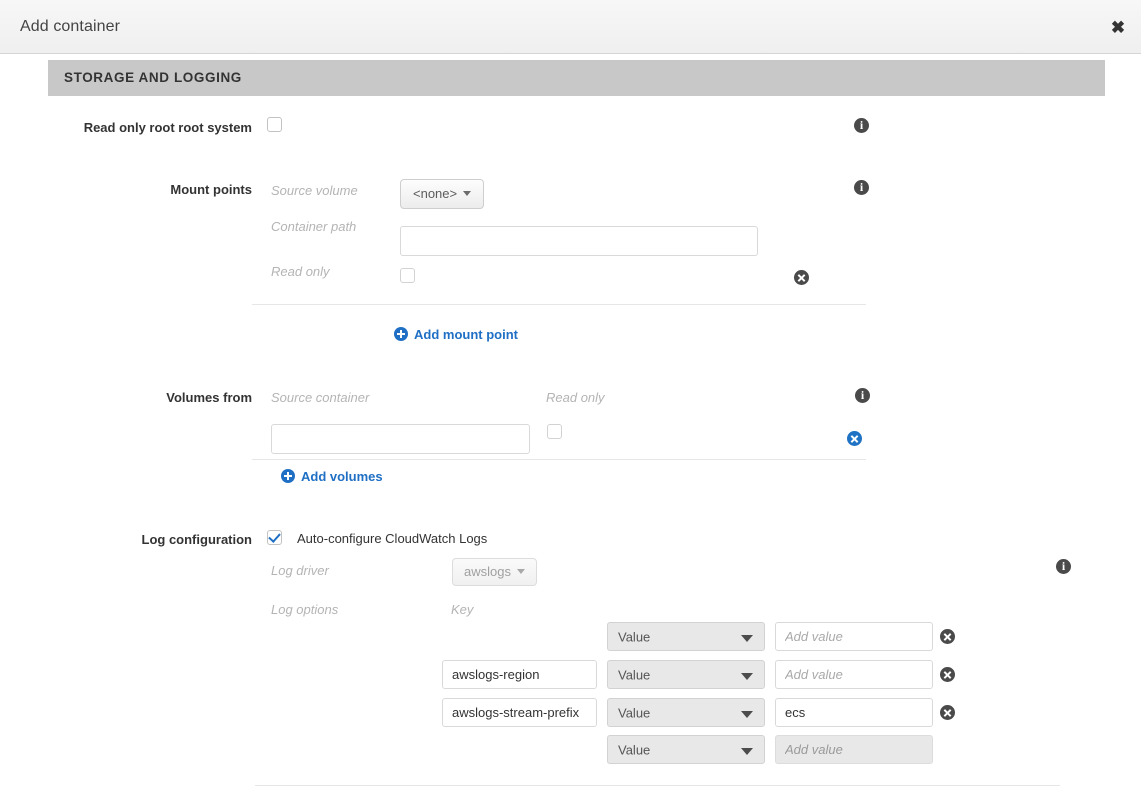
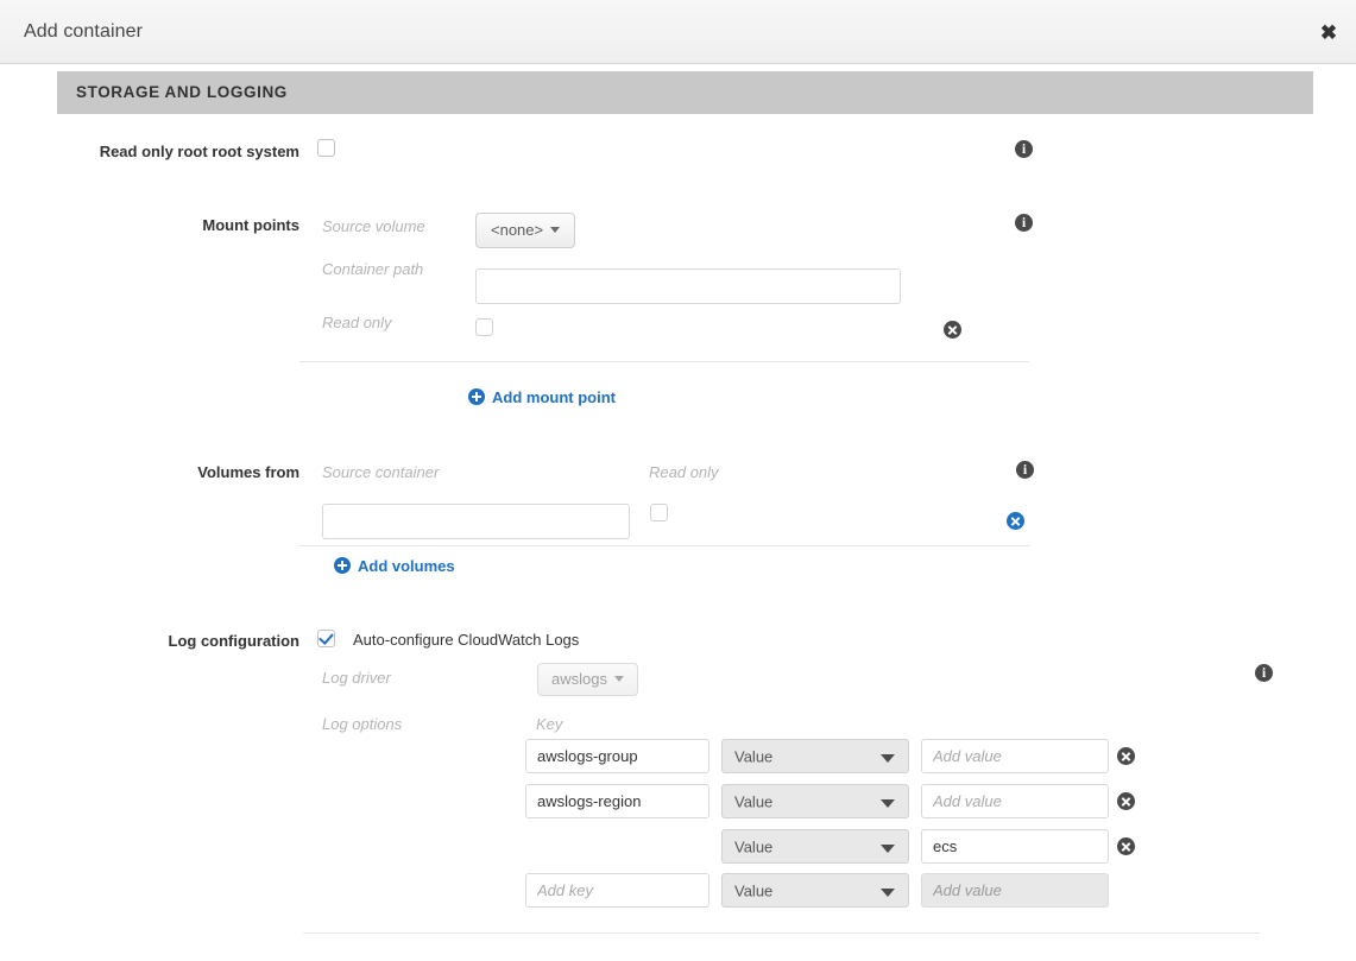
  Add container
  ✖
  STORAGE AND LOGGING
  Read only root root system
  Mount points
  Source volume
  <none>
  Container path
  Read only
  Add mount point
  Volumes from
  Source container
  Read only
  Add volumes
  Log configuration
  Auto-configure CloudWatch Logs
  Log driver
  awslogs
  Log options
  Key
+ awslogs-group
  Value
  Add value
  awslogs-region
  Value
  Add value
- awslogs-stream-prefix
  Value
  ecs
+ Add key
  Value
  Add value
